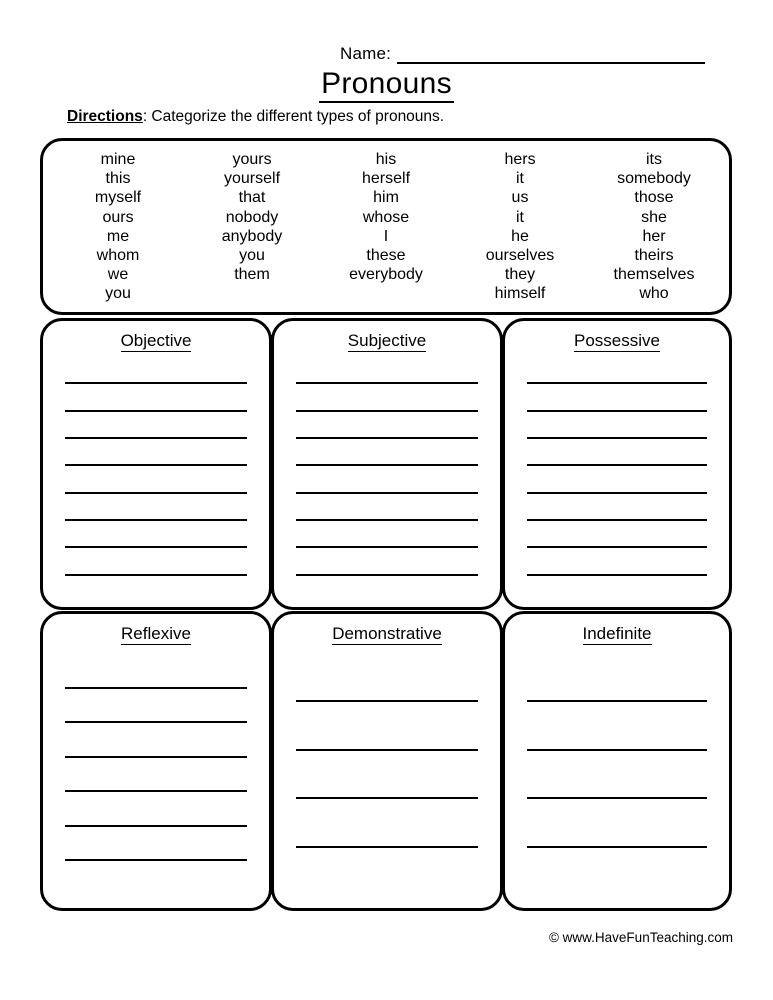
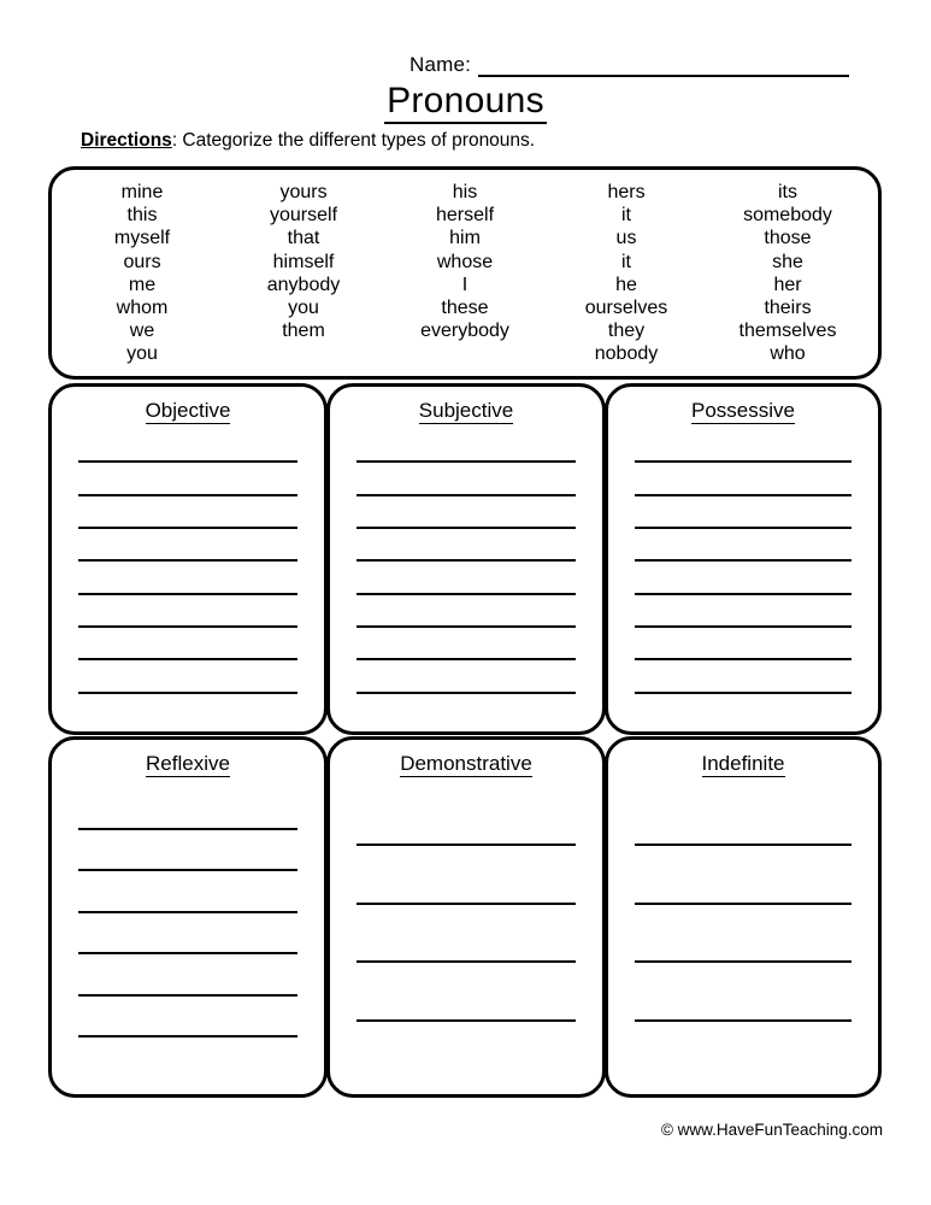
  Name:
  Pronouns
  Directions: Categorize the different types of pronouns.
  mine
  this
  myself
  ours
  me
  whom
  we
  you
  yours
  yourself
  that
- nobody
+ himself
  anybody
  you
  them
  his
  herself
  him
  whose
  I
  these
  everybody
  hers
  it
  us
  it
  he
  ourselves
  they
- himself
+ nobody
  its
  somebody
  those
  she
  her
  theirs
  themselves
  who
  Objective
  Subjective
  Possessive
  Reflexive
  Demonstrative
  Indefinite
  © www.HaveFunTeaching.com
